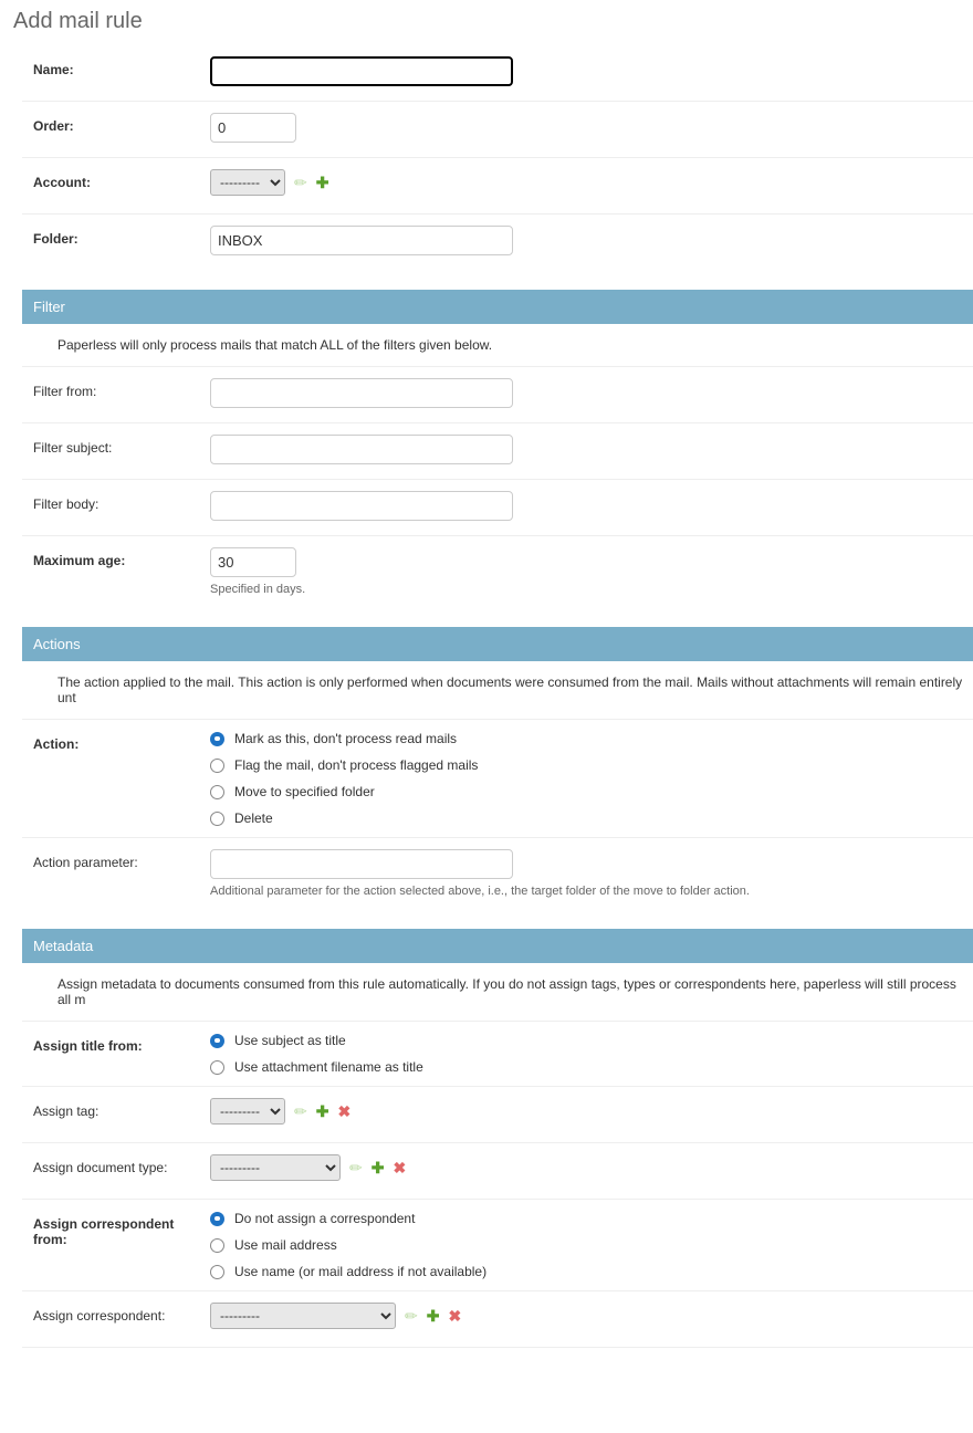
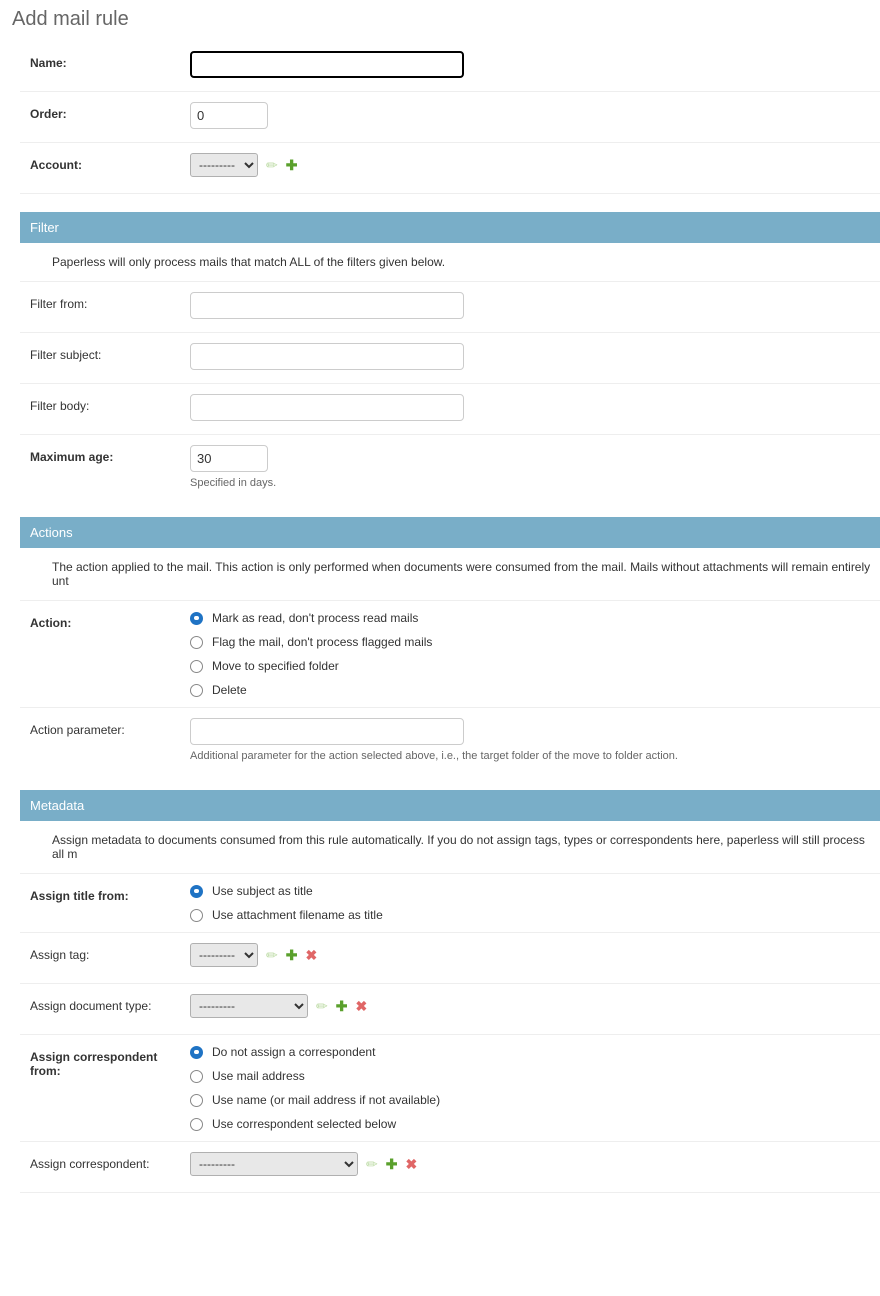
  Add mail rule
  Name:
  Order:
  0
  Account:
  ---------
  ✏
  ✚
- Folder:
- INBOX
  Filter
  Paperless will only process mails that match ALL of the filters given below.
  Filter from:
  Filter subject:
  Filter body:
  Maximum age:
  30
  Specified in days.
  Actions
  The action applied to the mail. This action is only performed when documents were consumed from the mail. Mails without attachments will remain entirely unt
  Action:
- Mark as this, don't process read mails
+ Mark as read, don't process read mails
  Flag the mail, don't process flagged mails
  Move to specified folder
  Delete
  Action parameter:
  Additional parameter for the action selected above, i.e., the target folder of the move to folder action.
  Metadata
  Assign metadata to documents consumed from this rule automatically. If you do not assign tags, types or correspondents here, paperless will still process all m
  Assign title from:
  Use subject as title
  Use attachment filename as title
  Assign tag:
  ---------
  ✏
  ✚
  ✖
  Assign document type:
  ---------
  ✏
  ✚
  ✖
  Assign correspondent from:
  Do not assign a correspondent
  Use mail address
  Use name (or mail address if not available)
+ Use correspondent selected below
  Assign correspondent:
  ---------
  ✏
  ✚
  ✖
